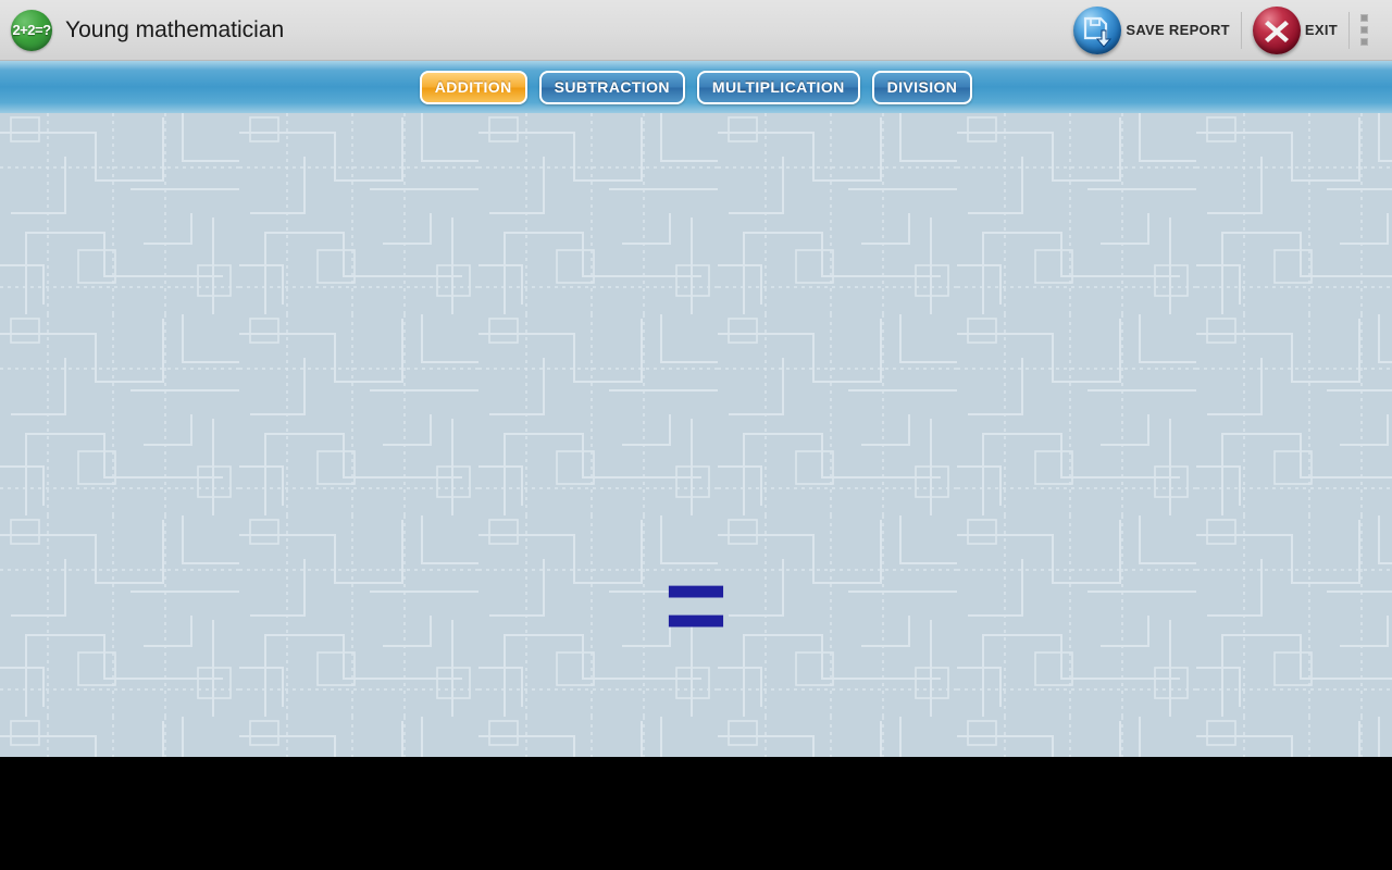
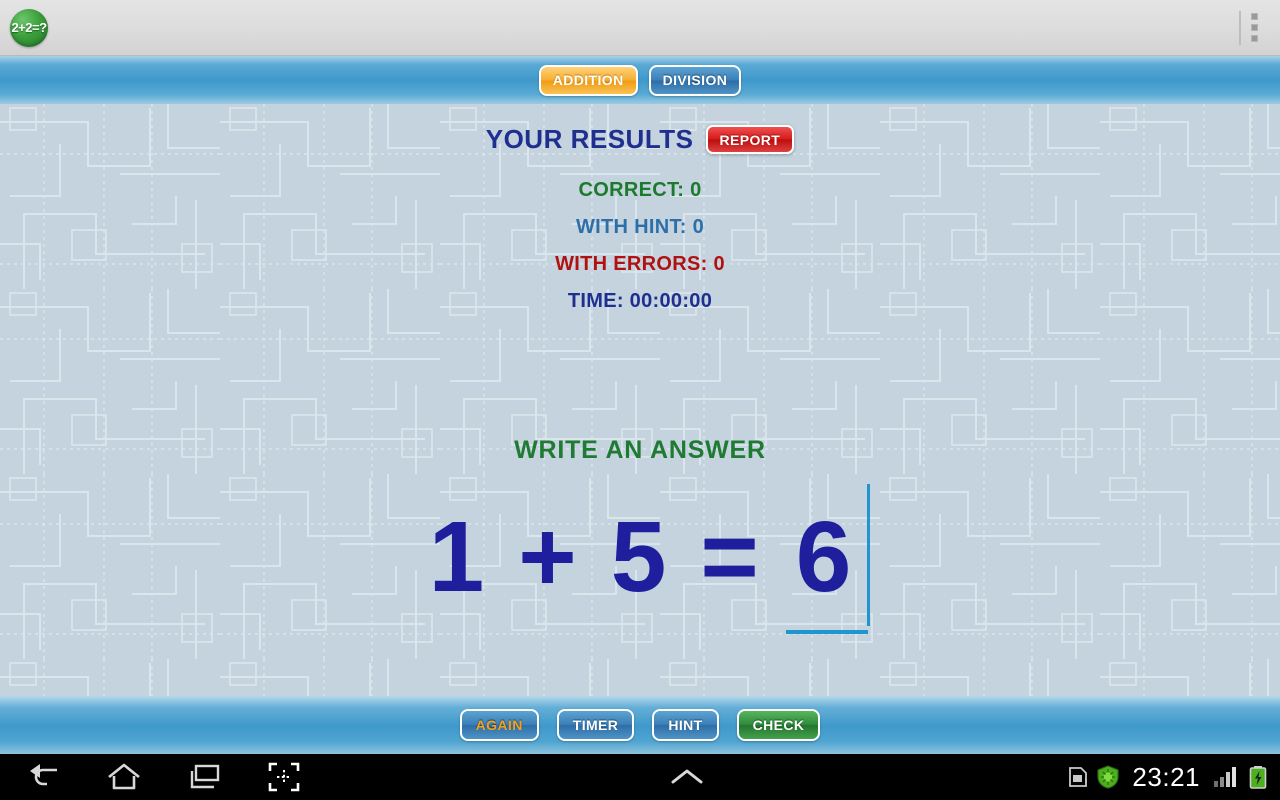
  2+2=?
- Young mathematician
- SAVE REPORT
- EXIT
  ADDITION
- SUBTRACTION
- MULTIPLICATION
  DIVISION
+ YOUR RESULTS
+ REPORT
+ CORRECT: 0
+ WITH HINT: 0
+ WITH ERRORS: 0
+ TIME: 00:00:00
+ WRITE AN ANSWER
+ 1
+ +
+ 5
  =
+ 6
+ AGAIN
+ TIMER
+ HINT
+ CHECK
+ 23:21
